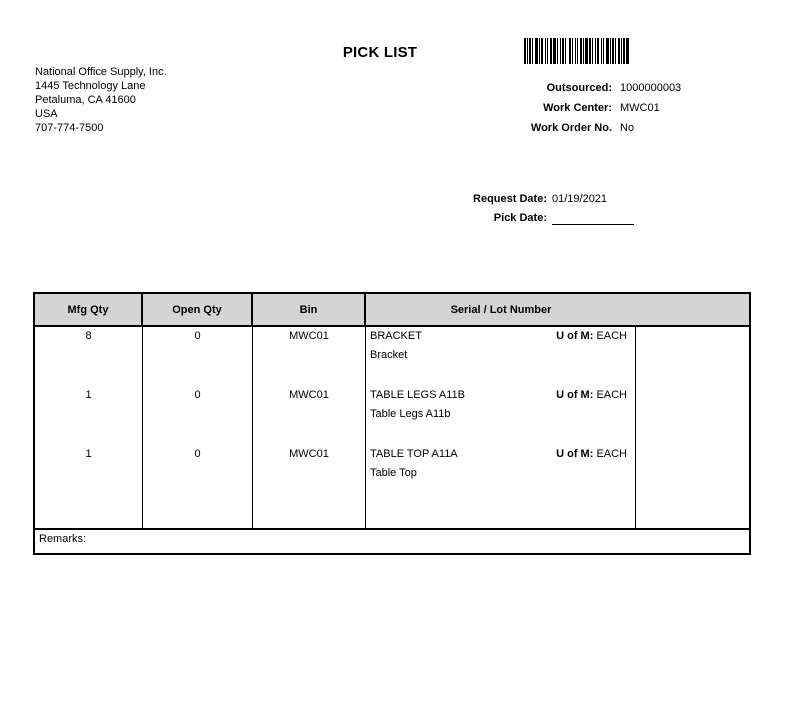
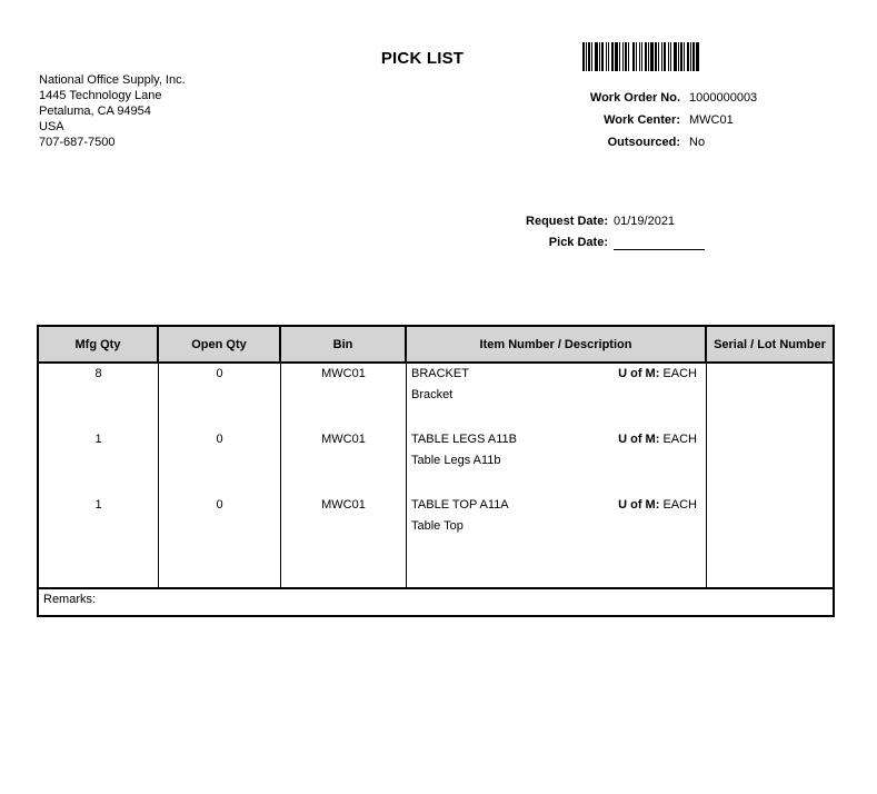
  PICK LIST
  National Office Supply, Inc.
  1445 Technology Lane
- Petaluma, CA 41600
+ Petaluma, CA 94954
  USA
- 707-774-7500
+ 707-687-7500
- Outsourced:
+ Work Order No.
  1000000003
  Work Center:
  MWC01
- Work Order No.
+ Outsourced:
  No
  Request Date:
  01/19/2021
  Pick Date:
  Mfg Qty
  Open Qty
  Bin
+ Item Number / Description
  Serial / Lot Number
  8
  0
  MWC01
  BRACKET
  U of M: EACH
  Bracket
  1
  0
  MWC01
  TABLE LEGS A11B
  U of M: EACH
  Table Legs A11b
  1
  0
  MWC01
  TABLE TOP A11A
  U of M: EACH
  Table Top
  Remarks:
